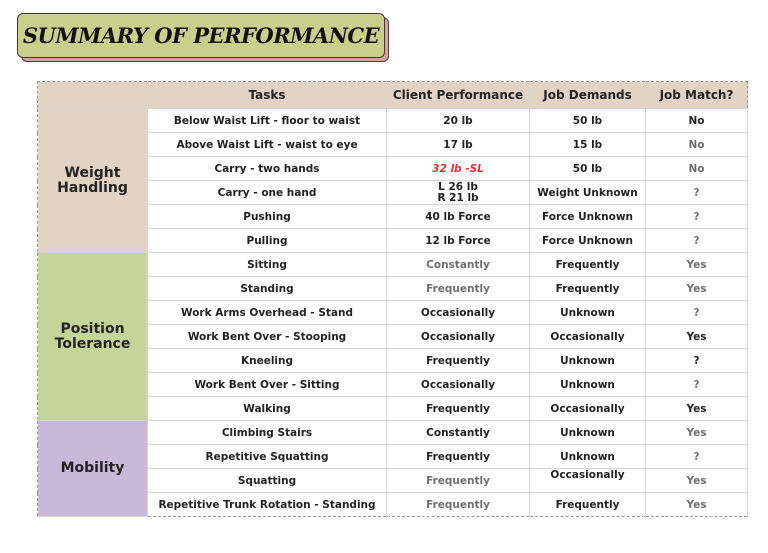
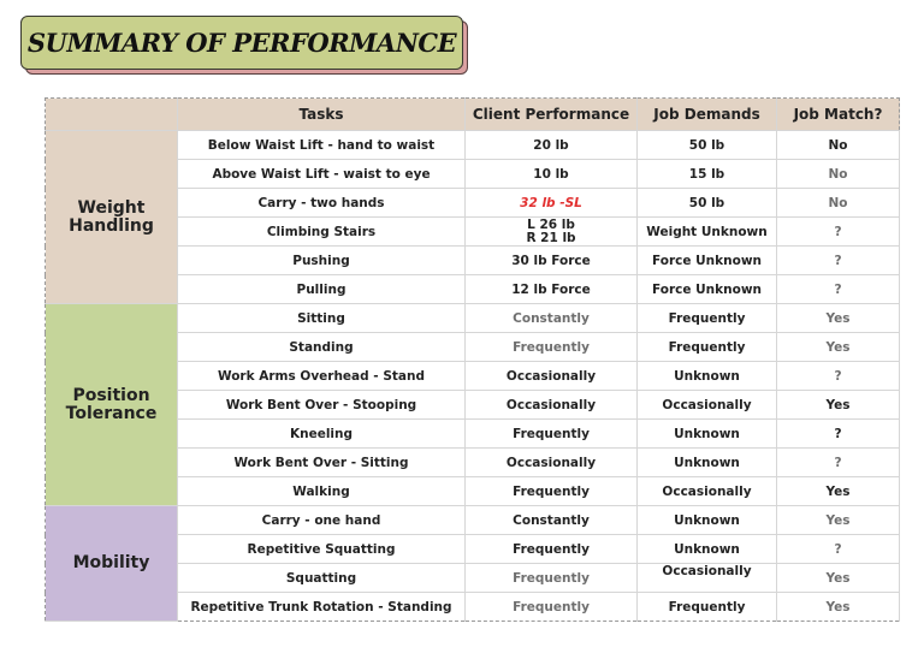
  SUMMARY OF PERFORMANCE
  	Tasks	Client Performance	Job Demands	Job Match?
- Weight Handling	Below Waist Lift - floor to waist	20 lb	50 lb	No
+ Weight Handling	Below Waist Lift - hand to waist	20 lb	50 lb	No
- Above Waist Lift - waist to eye	17 lb	15 lb	No
+ Above Waist Lift - waist to eye	10 lb	15 lb	No
  Carry - two hands	32 lb -SL	50 lb	No
- Carry - one hand	L 26 lb R 21 lb	Weight Unknown	?
+ Climbing Stairs	L 26 lb R 21 lb	Weight Unknown	?
- Pushing	40 lb Force	Force Unknown	?
+ Pushing	30 lb Force	Force Unknown	?
  Pulling	12 lb Force	Force Unknown	?
  Position Tolerance	Sitting	Constantly	Frequently	Yes
  Standing	Frequently	Frequently	Yes
  Work Arms Overhead - Stand	Occasionally	Unknown	?
  Work Bent Over - Stooping	Occasionally	Occasionally	Yes
  Kneeling	Frequently	Unknown	?
  Work Bent Over - Sitting	Occasionally	Unknown	?
  Walking	Frequently	Occasionally	Yes
- Mobility	Climbing Stairs	Constantly	Unknown	Yes
+ Mobility	Carry - one hand	Constantly	Unknown	Yes
  Repetitive Squatting	Frequently	Unknown	?
  Squatting	Frequently	Occasionally	Yes
  Repetitive Trunk Rotation - Standing	Frequently	Frequently	Yes
